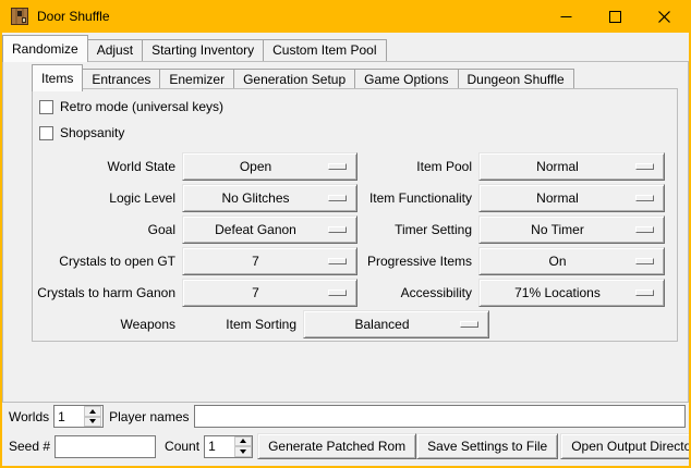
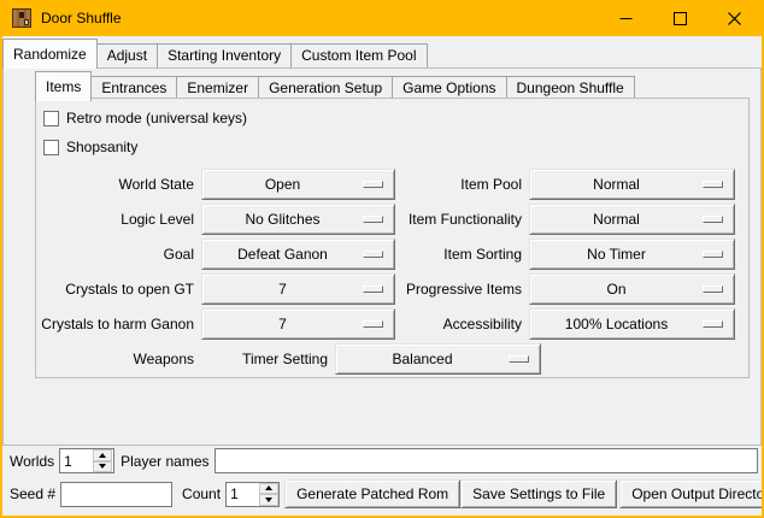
  Door Shuffle
  Randomize
  Adjust
  Starting Inventory
  Custom Item Pool
  Items
  Entrances
  Enemizer
  Generation Setup
  Game Options
  Dungeon Shuffle
  Retro mode (universal keys)
  Shopsanity
  World State
  Open
  Item Pool
  Normal
  Logic Level
  No Glitches
  Item Functionality
  Normal
  Goal
  Defeat Ganon
- Timer Setting
+ Item Sorting
  No Timer
  Crystals to open GT
  7
  Progressive Items
  On
  Crystals to harm Ganon
  7
  Accessibility
- 71% Locations
+ 100% Locations
  Weapons
- Item Sorting
+ Timer Setting
  Balanced
  Worlds
  1
  Player names
  Seed #
  Count
  1
  Generate Patched Rom
  Save Settings to File
  Open Output Directo
